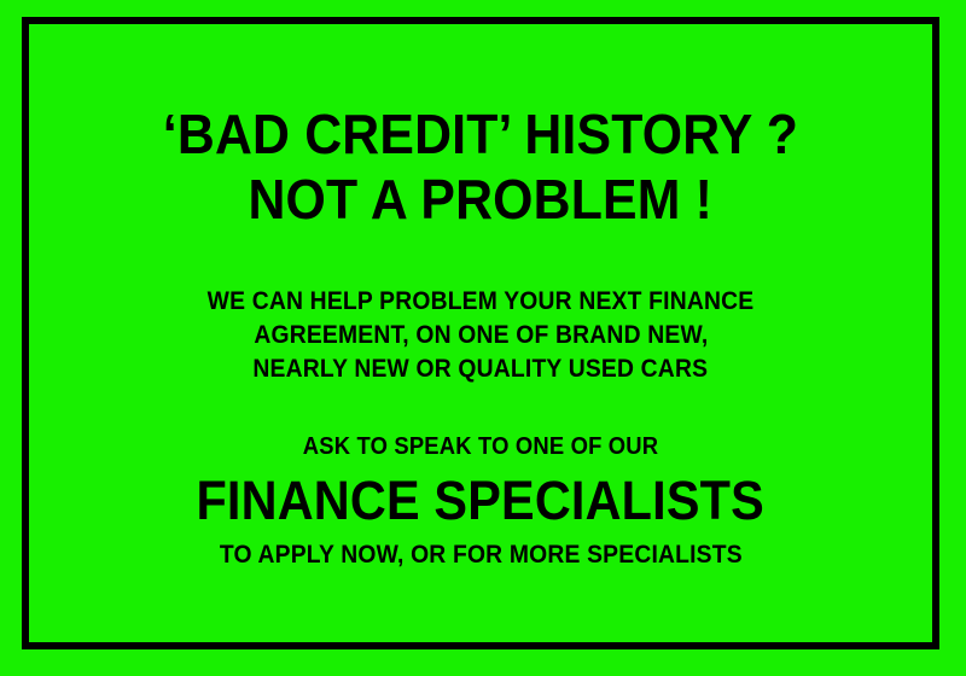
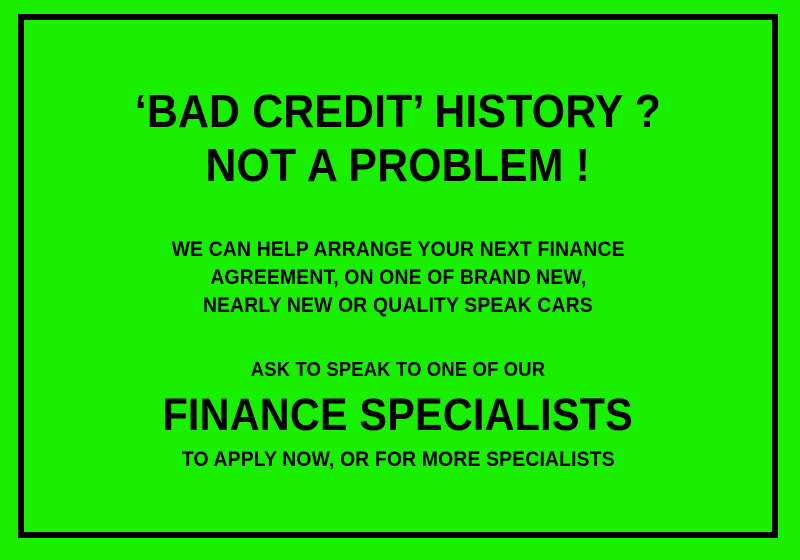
  ‘BAD CREDIT’ HISTORY ?
  NOT A PROBLEM !
- WE CAN HELP PROBLEM YOUR NEXT FINANCE
+ WE CAN HELP ARRANGE YOUR NEXT FINANCE
  AGREEMENT, ON ONE OF BRAND NEW,
- NEARLY NEW OR QUALITY USED CARS
+ NEARLY NEW OR QUALITY SPEAK CARS
  ASK TO SPEAK TO ONE OF OUR
  FINANCE SPECIALISTS
  TO APPLY NOW, OR FOR MORE SPECIALISTS
